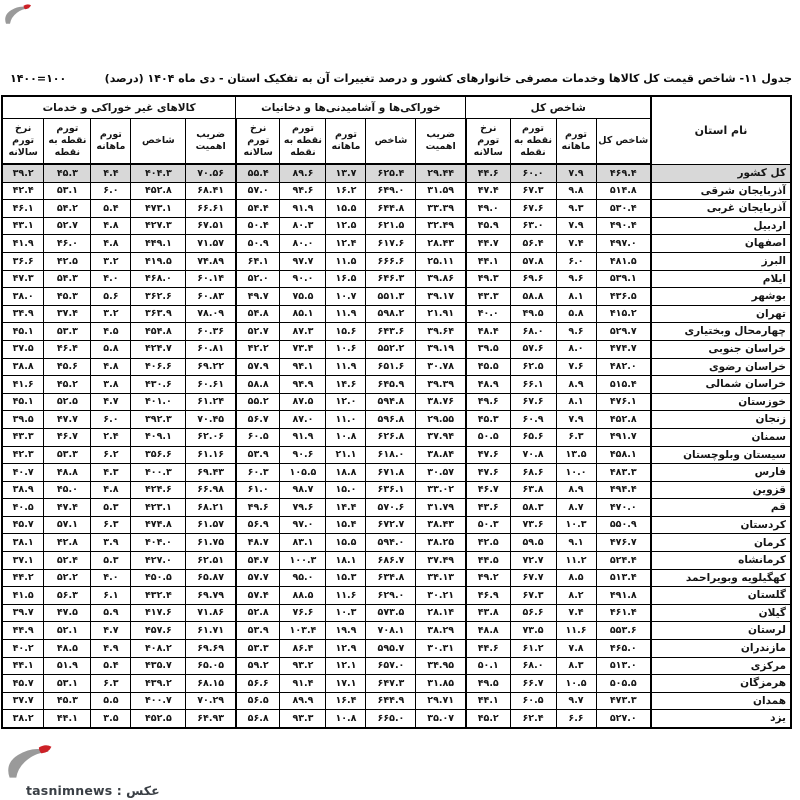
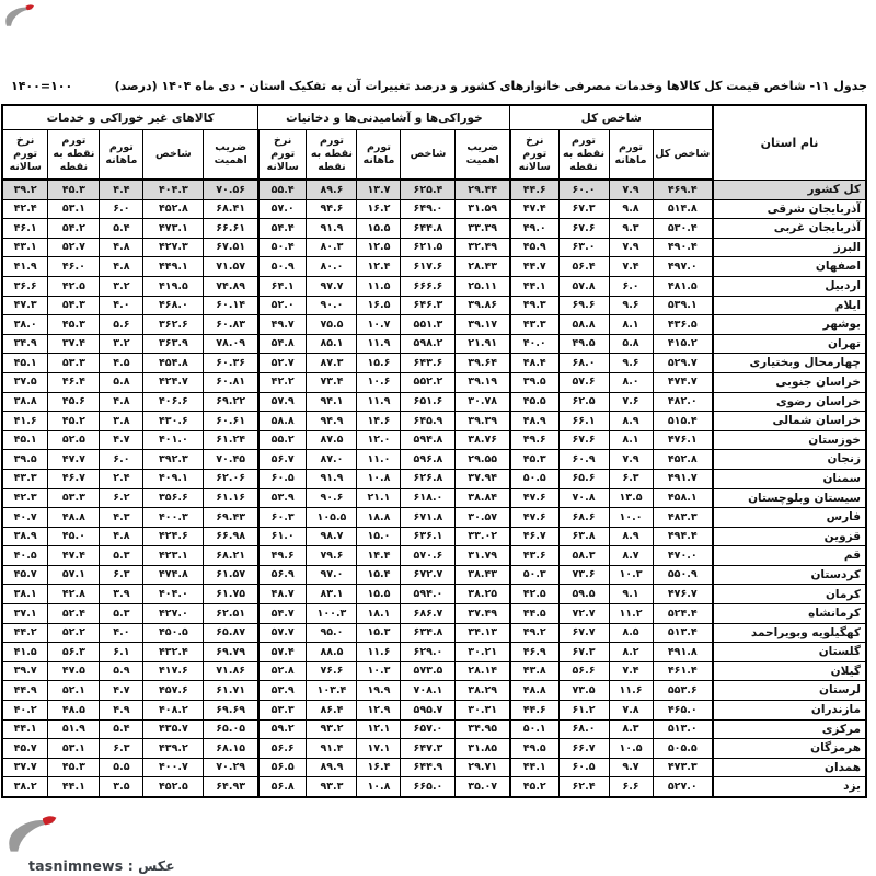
  جدول ۱۱- شاخص قیمت کل کالاها وخدمات مصرفی خانوارهای کشور و درصد تغییرات آن به تفکیک استان - دی ماه ۱۴۰۴ (درصد)
  ۱۴۰۰=۱۰۰
  نام استان	شاخص کل	خوراکی‌ها و آشامیدنی‌ها و دخانیات	کالاهای غیر خوراکی و خدمات
  شاخص کل	تورم ماهانه	تورم نقطه به نقطه	نرخ تورم سالانه	ضریب اهمیت	شاخص	تورم ماهانه	تورم نقطه به نقطه	نرخ تورم سالانه	ضریب اهمیت	شاخص	تورم ماهانه	تورم نقطه به نقطه	نرخ تورم سالانه
  کل کشور	۴۶۹.۴	۷.۹	۶۰.۰	۴۴.۶	۲۹.۴۴	۶۲۵.۴	۱۳.۷	۸۹.۶	۵۵.۴	۷۰.۵۶	۴۰۴.۳	۴.۴	۴۵.۳	۳۹.۲
  آذربایجان شرقی	۵۱۴.۸	۹.۸	۶۷.۳	۴۷.۴	۳۱.۵۹	۶۴۹.۰	۱۶.۲	۹۴.۶	۵۷.۰	۶۸.۴۱	۴۵۲.۸	۶.۰	۵۳.۱	۴۲.۴
  آذربایجان غربی	۵۳۰.۴	۹.۳	۶۷.۶	۴۹.۰	۳۳.۳۹	۶۴۴.۸	۱۵.۵	۹۱.۹	۵۴.۴	۶۶.۶۱	۴۷۳.۱	۵.۴	۵۴.۲	۴۶.۱
- اردبیل	۴۹۰.۴	۷.۹	۶۳.۰	۴۵.۹	۳۲.۴۹	۶۲۱.۵	۱۲.۵	۸۰.۳	۵۰.۴	۶۷.۵۱	۴۲۷.۳	۴.۸	۵۲.۷	۴۳.۱
+ البرز	۴۹۰.۴	۷.۹	۶۳.۰	۴۵.۹	۳۲.۴۹	۶۲۱.۵	۱۲.۵	۸۰.۳	۵۰.۴	۶۷.۵۱	۴۲۷.۳	۴.۸	۵۲.۷	۴۳.۱
  اصفهان	۴۹۷.۰	۷.۴	۵۶.۴	۴۴.۷	۲۸.۴۳	۶۱۷.۶	۱۲.۴	۸۰.۰	۵۰.۹	۷۱.۵۷	۴۴۹.۱	۴.۸	۴۶.۰	۴۱.۹
- البرز	۴۸۱.۵	۶.۰	۵۷.۸	۴۴.۱	۲۵.۱۱	۶۶۶.۶	۱۱.۵	۹۷.۷	۶۴.۱	۷۴.۸۹	۴۱۹.۵	۳.۲	۴۲.۵	۳۶.۶
+ اردبیل	۴۸۱.۵	۶.۰	۵۷.۸	۴۴.۱	۲۵.۱۱	۶۶۶.۶	۱۱.۵	۹۷.۷	۶۴.۱	۷۴.۸۹	۴۱۹.۵	۳.۲	۴۲.۵	۳۶.۶
  ایلام	۵۳۹.۱	۹.۶	۶۹.۶	۴۹.۳	۳۹.۸۶	۶۴۶.۳	۱۶.۵	۹۰.۰	۵۲.۰	۶۰.۱۴	۴۶۸.۰	۴.۰	۵۴.۳	۴۷.۳
  بوشهر	۴۳۶.۵	۸.۱	۵۸.۸	۴۳.۳	۳۹.۱۷	۵۵۱.۳	۱۰.۷	۷۵.۵	۴۹.۷	۶۰.۸۳	۳۶۲.۶	۵.۶	۴۵.۳	۳۸.۰
  تهران	۴۱۵.۲	۵.۸	۴۹.۵	۴۰.۰	۲۱.۹۱	۵۹۸.۲	۱۱.۹	۸۵.۱	۵۴.۸	۷۸.۰۹	۳۶۳.۹	۳.۲	۳۷.۴	۳۴.۹
  چهارمحال وبختیاری	۵۲۹.۷	۹.۶	۶۸.۰	۴۸.۴	۳۹.۶۴	۶۴۳.۶	۱۵.۶	۸۷.۳	۵۲.۷	۶۰.۳۶	۴۵۴.۸	۴.۵	۵۳.۳	۴۵.۱
  خراسان جنوبی	۴۷۴.۷	۸.۰	۵۷.۶	۳۹.۵	۳۹.۱۹	۵۵۲.۲	۱۰.۶	۷۳.۴	۴۲.۲	۶۰.۸۱	۴۲۴.۷	۵.۸	۴۶.۴	۳۷.۵
  خراسان رضوی	۴۸۲.۰	۷.۶	۶۲.۵	۴۵.۵	۳۰.۷۸	۶۵۱.۶	۱۱.۹	۹۴.۱	۵۷.۹	۶۹.۲۲	۴۰۶.۶	۴.۸	۴۵.۶	۳۸.۸
  خراسان شمالی	۵۱۵.۴	۸.۹	۶۶.۱	۴۸.۹	۳۹.۳۹	۶۴۵.۹	۱۴.۶	۹۴.۹	۵۸.۸	۶۰.۶۱	۴۳۰.۶	۳.۸	۴۵.۲	۴۱.۶
  خوزستان	۴۷۶.۱	۸.۱	۶۷.۶	۴۹.۶	۳۸.۷۶	۵۹۴.۸	۱۲.۰	۸۷.۵	۵۵.۲	۶۱.۲۴	۴۰۱.۰	۴.۷	۵۲.۵	۴۵.۱
  زنجان	۴۵۲.۸	۷.۹	۶۰.۹	۴۵.۳	۲۹.۵۵	۵۹۶.۸	۱۱.۰	۸۷.۰	۵۶.۷	۷۰.۴۵	۳۹۲.۳	۶.۰	۴۷.۷	۳۹.۵
  سمنان	۴۹۱.۷	۶.۳	۶۵.۶	۵۰.۵	۳۷.۹۴	۶۲۶.۸	۱۰.۸	۹۱.۹	۶۰.۵	۶۲.۰۶	۴۰۹.۱	۲.۴	۴۶.۷	۴۳.۳
  سیستان وبلوچستان	۴۵۸.۱	۱۳.۵	۷۰.۸	۴۷.۶	۳۸.۸۴	۶۱۸.۰	۲۱.۱	۹۰.۶	۵۳.۹	۶۱.۱۶	۳۵۶.۶	۶.۲	۵۳.۳	۴۲.۳
  فارس	۴۸۳.۳	۱۰.۰	۶۸.۶	۴۷.۶	۳۰.۵۷	۶۷۱.۸	۱۸.۸	۱۰۵.۵	۶۰.۳	۶۹.۴۳	۴۰۰.۳	۴.۳	۴۸.۸	۴۰.۷
  قزوین	۴۹۴.۴	۸.۹	۶۳.۸	۴۶.۷	۳۳.۰۲	۶۳۶.۱	۱۵.۰	۹۸.۷	۶۱.۰	۶۶.۹۸	۴۲۴.۶	۴.۸	۴۵.۰	۳۸.۹
  قم	۴۷۰.۰	۸.۷	۵۸.۳	۴۳.۶	۳۱.۷۹	۵۷۰.۶	۱۴.۴	۷۹.۶	۴۹.۶	۶۸.۲۱	۴۲۳.۱	۵.۳	۴۷.۴	۴۰.۵
  کردستان	۵۵۰.۹	۱۰.۳	۷۳.۶	۵۰.۳	۳۸.۴۳	۶۷۲.۷	۱۵.۴	۹۷.۰	۵۶.۹	۶۱.۵۷	۴۷۴.۸	۶.۳	۵۷.۱	۴۵.۷
  کرمان	۴۷۶.۷	۹.۱	۵۹.۵	۴۲.۵	۳۸.۲۵	۵۹۴.۰	۱۵.۵	۸۳.۱	۴۸.۷	۶۱.۷۵	۴۰۴.۰	۳.۹	۴۲.۸	۳۸.۱
  کرمانشاه	۵۲۴.۴	۱۱.۲	۷۲.۷	۴۴.۵	۳۷.۴۹	۶۸۶.۷	۱۸.۱	۱۰۰.۳	۵۴.۷	۶۲.۵۱	۴۲۷.۰	۵.۳	۵۲.۴	۳۷.۱
  کهگیلویه وبویراحمد	۵۱۳.۴	۸.۵	۶۷.۷	۴۹.۲	۳۴.۱۳	۶۳۴.۸	۱۵.۳	۹۵.۰	۵۷.۷	۶۵.۸۷	۴۵۰.۵	۴.۰	۵۲.۲	۴۴.۲
  گلستان	۴۹۱.۸	۸.۲	۶۷.۳	۴۶.۹	۳۰.۲۱	۶۲۹.۰	۱۱.۶	۸۸.۵	۵۷.۴	۶۹.۷۹	۴۳۲.۴	۶.۱	۵۶.۳	۴۱.۵
  گیلان	۴۶۱.۴	۷.۴	۵۶.۶	۴۳.۸	۲۸.۱۴	۵۷۳.۵	۱۰.۳	۷۶.۶	۵۲.۸	۷۱.۸۶	۴۱۷.۶	۵.۹	۴۷.۵	۳۹.۷
  لرستان	۵۵۳.۶	۱۱.۶	۷۳.۵	۴۸.۸	۳۸.۲۹	۷۰۸.۱	۱۹.۹	۱۰۳.۴	۵۳.۹	۶۱.۷۱	۴۵۷.۶	۴.۷	۵۲.۱	۴۴.۹
  مازندران	۴۶۵.۰	۷.۸	۶۱.۲	۴۴.۶	۳۰.۳۱	۵۹۵.۷	۱۲.۹	۸۶.۴	۵۳.۳	۶۹.۶۹	۴۰۸.۲	۴.۹	۴۸.۵	۴۰.۲
  مرکزی	۵۱۳.۰	۸.۳	۶۸.۰	۵۰.۱	۳۴.۹۵	۶۵۷.۰	۱۲.۱	۹۳.۲	۵۹.۲	۶۵.۰۵	۴۳۵.۷	۵.۴	۵۱.۹	۴۴.۱
  هرمزگان	۵۰۵.۵	۱۰.۵	۶۶.۷	۴۹.۵	۳۱.۸۵	۶۴۷.۳	۱۷.۱	۹۱.۴	۵۶.۶	۶۸.۱۵	۴۳۹.۲	۶.۳	۵۳.۱	۴۵.۷
  همدان	۴۷۳.۳	۹.۷	۶۰.۵	۴۴.۱	۲۹.۷۱	۶۴۴.۹	۱۶.۴	۸۹.۹	۵۶.۵	۷۰.۲۹	۴۰۰.۷	۵.۵	۴۵.۳	۳۷.۷
  یزد	۵۲۷.۰	۶.۶	۶۲.۴	۴۵.۲	۳۵.۰۷	۶۶۵.۰	۱۰.۸	۹۳.۳	۵۶.۸	۶۴.۹۳	۴۵۲.۵	۳.۵	۴۴.۱	۳۸.۲
  عکس : tasnimnews
